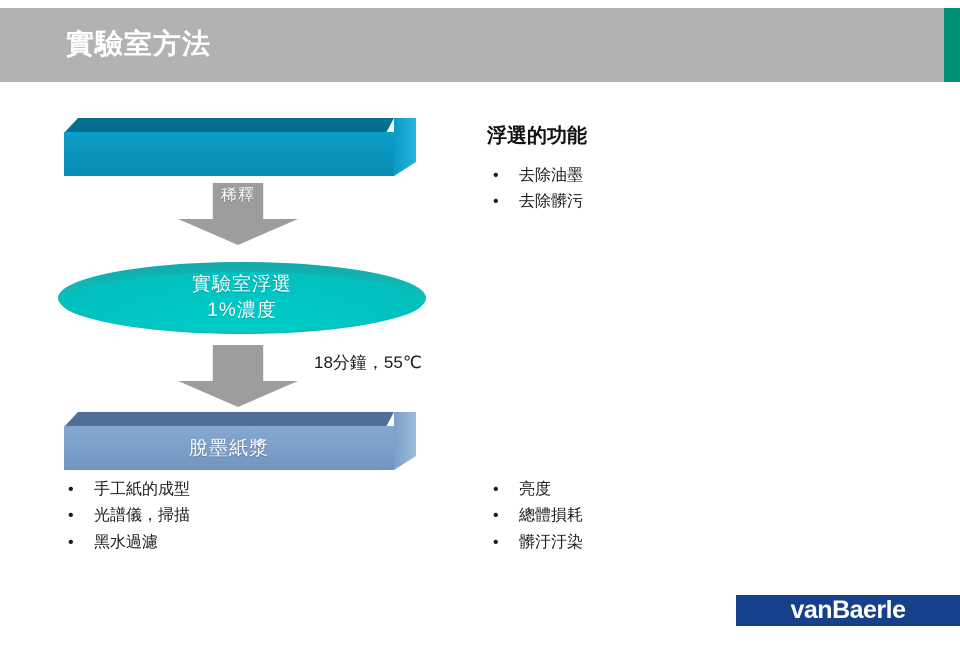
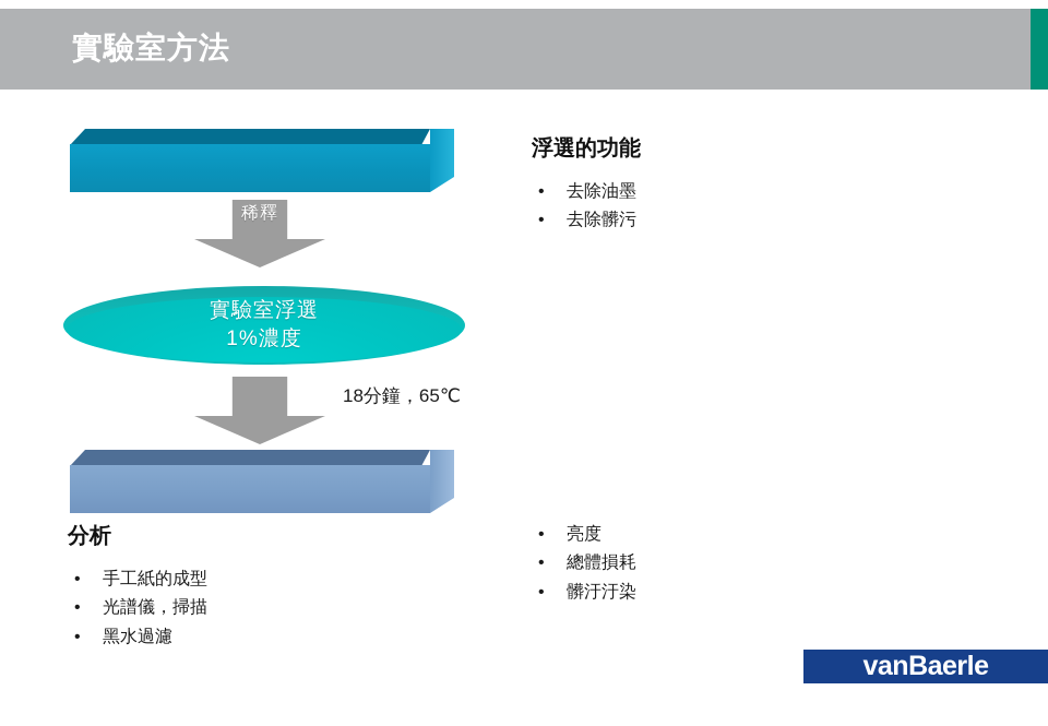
  實驗室方法
  稀釋
  實驗室浮選
  1%濃度
- 18分鐘，55℃
+ 18分鐘，65℃
- 脫墨紙漿
  浮選的功能
  •
  去除油墨
  •
  去除髒污
+ 分析
  •
  手工紙的成型
  •
  光譜儀，掃描
  •
  黑水過濾
  •
  亮度
  •
  總體損耗
  •
  髒汙汙染
  vanBaerle
